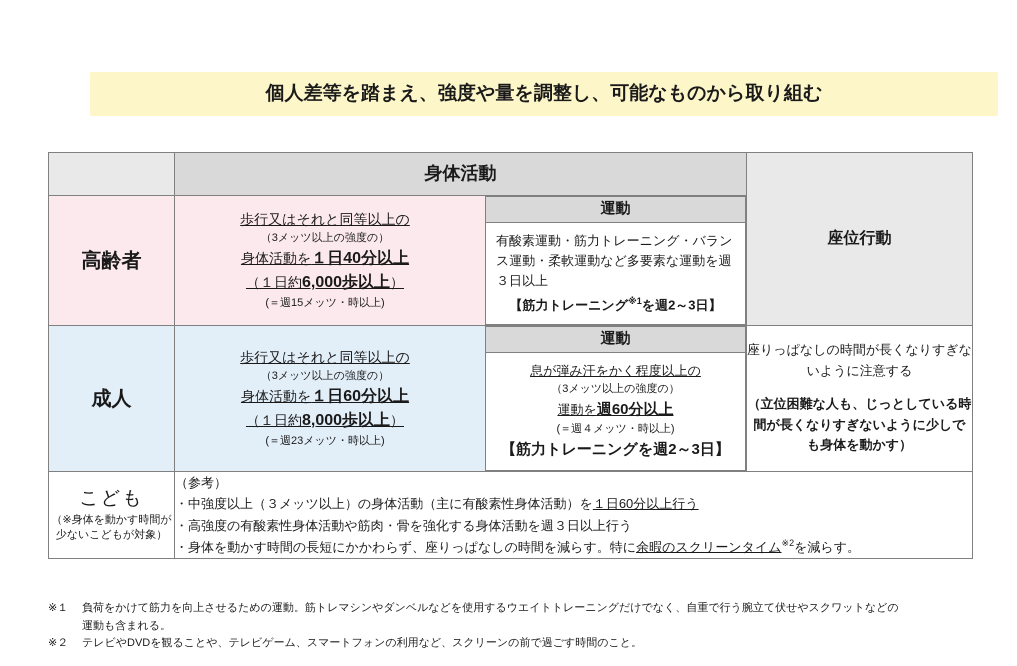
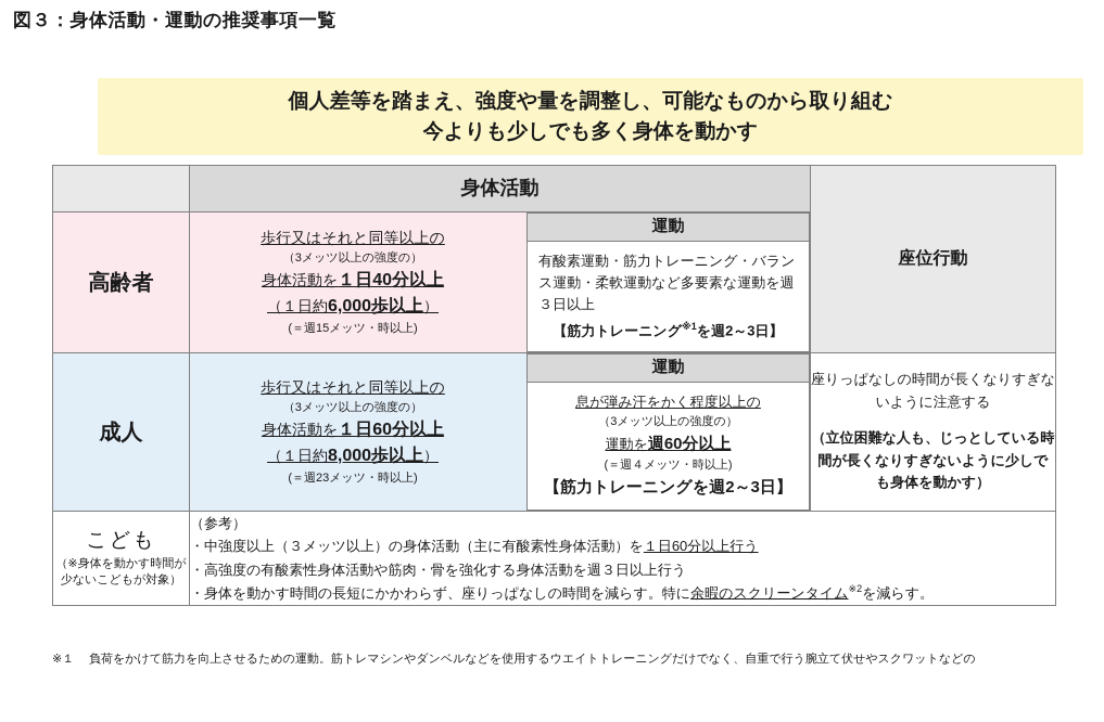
+ 図３：身体活動・運動の推奨事項一覧
  個人差等を踏まえ、強度や量を調整し、可能なものから取り組む
+ 今よりも少しでも多く身体を動かす
  	身体活動	座位行動
  高齢者	歩行又はそれと同等以上の （3メッツ以上の強度の） 身体活動を１日40分以上 （１日約6,000歩以上） (＝週15メッツ・時以上) 運動 有酸素運動・筋力トレーニング・バランス運動・柔軟運動など多要素な運動を週３日以上 【筋力トレーニング※1を週2～3日】
  成人	歩行又はそれと同等以上の （3メッツ以上の強度の） 身体活動を１日60分以上 （１日約8,000歩以上） (＝週23メッツ・時以上) 運動 息が弾み汗をかく程度以上の （3メッツ以上の強度の） 運動を週60分以上 (＝週４メッツ・時以上) 【筋力トレーニングを週2～3日】	座りっぱなしの時間が長くなりすぎないように注意する （立位困難な人も、じっとしている時間が長くなりすぎないように少しでも身体を動かす）
  こども （※身体を動かす時間が少ないこどもが対象）	（参考） ・中強度以上（３メッツ以上）の身体活動（主に有酸素性身体活動）を１日60分以上行う ・高強度の有酸素性身体活動や筋肉・骨を強化する身体活動を週３日以上行う ・身体を動かす時間の長短にかかわらず、座りっぱなしの時間を減らす。特に余暇のスクリーンタイム※2を減らす。
  ※１
  負荷をかけて筋力を向上させるための運動。筋トレマシンやダンベルなどを使用するウエイトトレーニングだけでなく、自重で行う腕立て伏せやスクワットなどの
- 運動も含まれる。
- ※２
- テレビやDVDを観ることや、テレビゲーム、スマートフォンの利用など、スクリーンの前で過ごす時間のこと。
